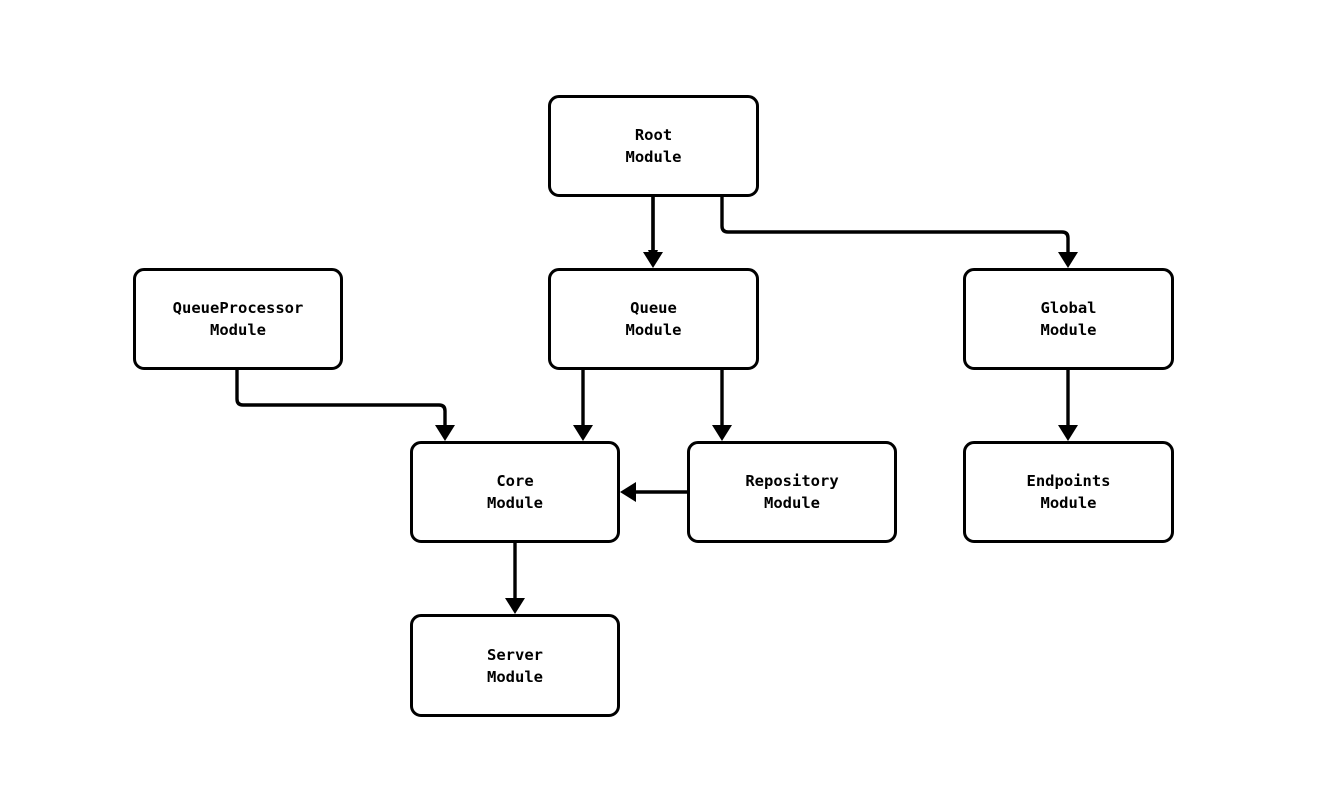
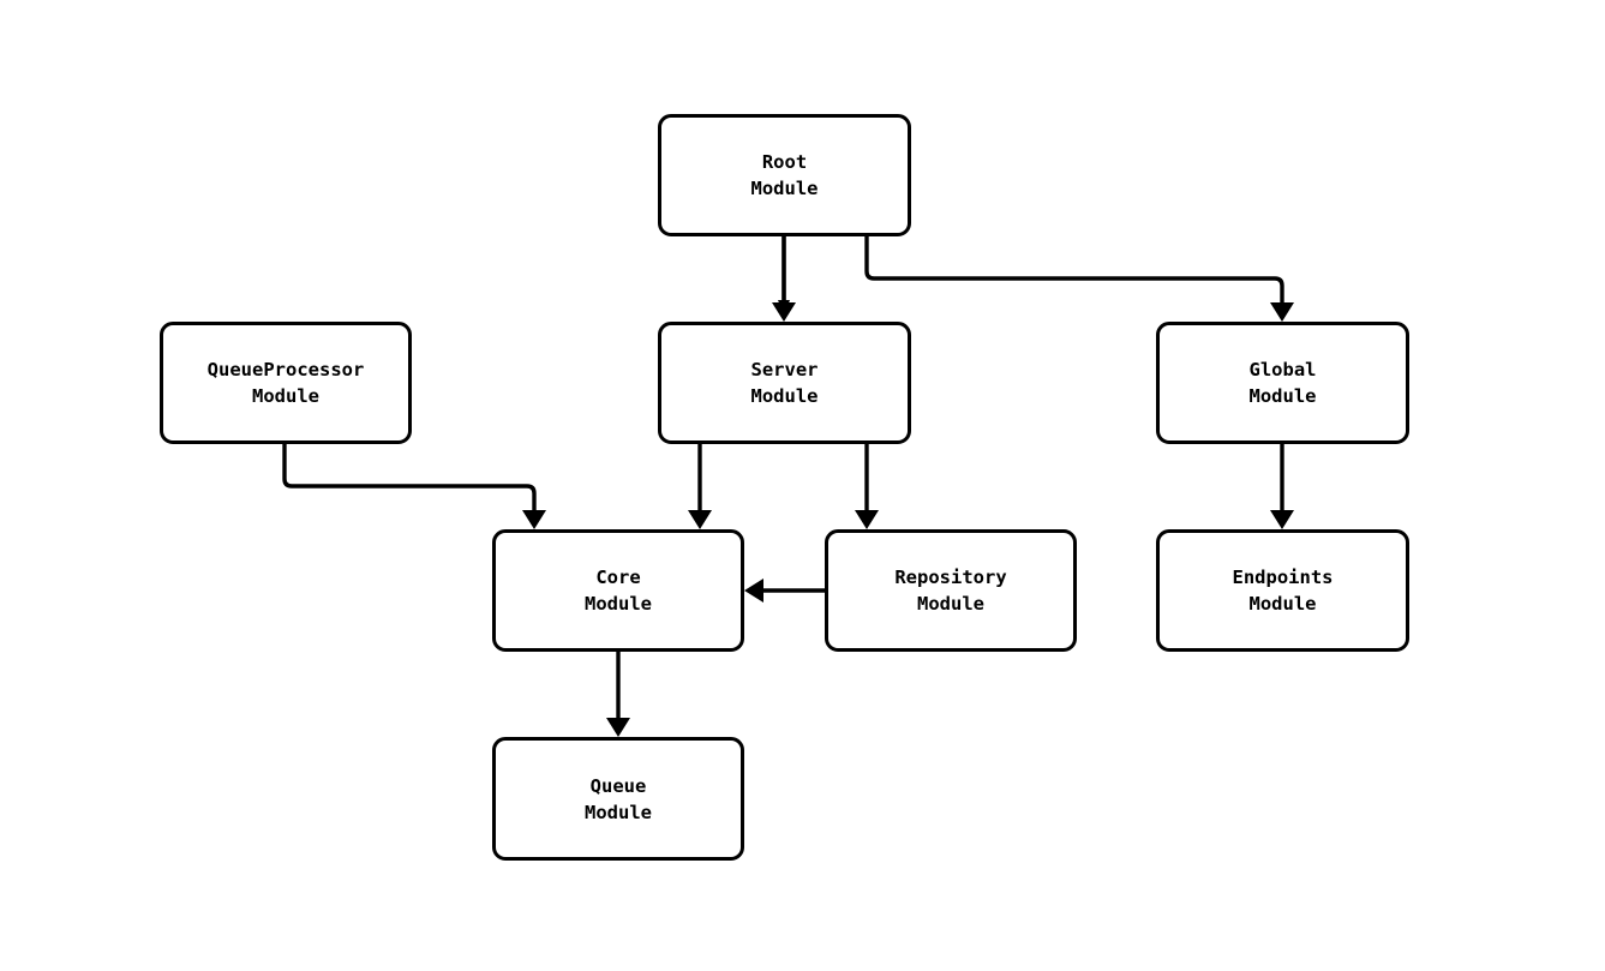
  Root
  Module
  QueueProcessor
  Module
- Queue
+ Server
  Module
  Global
  Module
  Core
  Module
  Repository
  Module
  Endpoints
  Module
- Server
+ Queue
  Module
